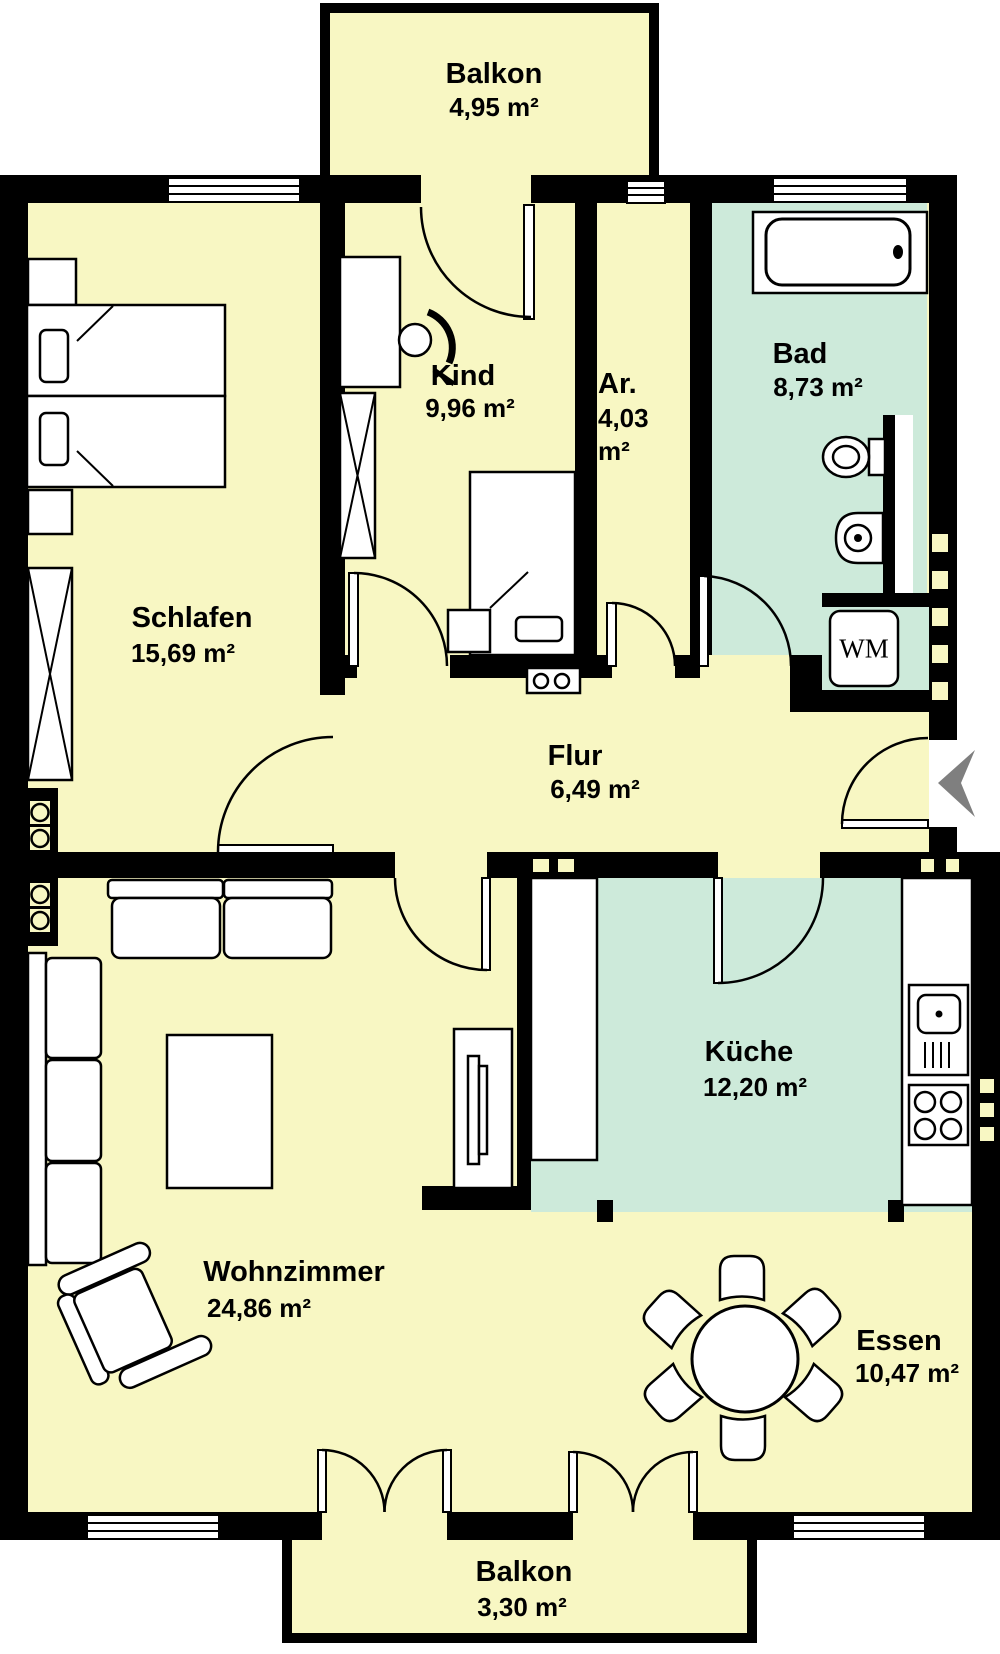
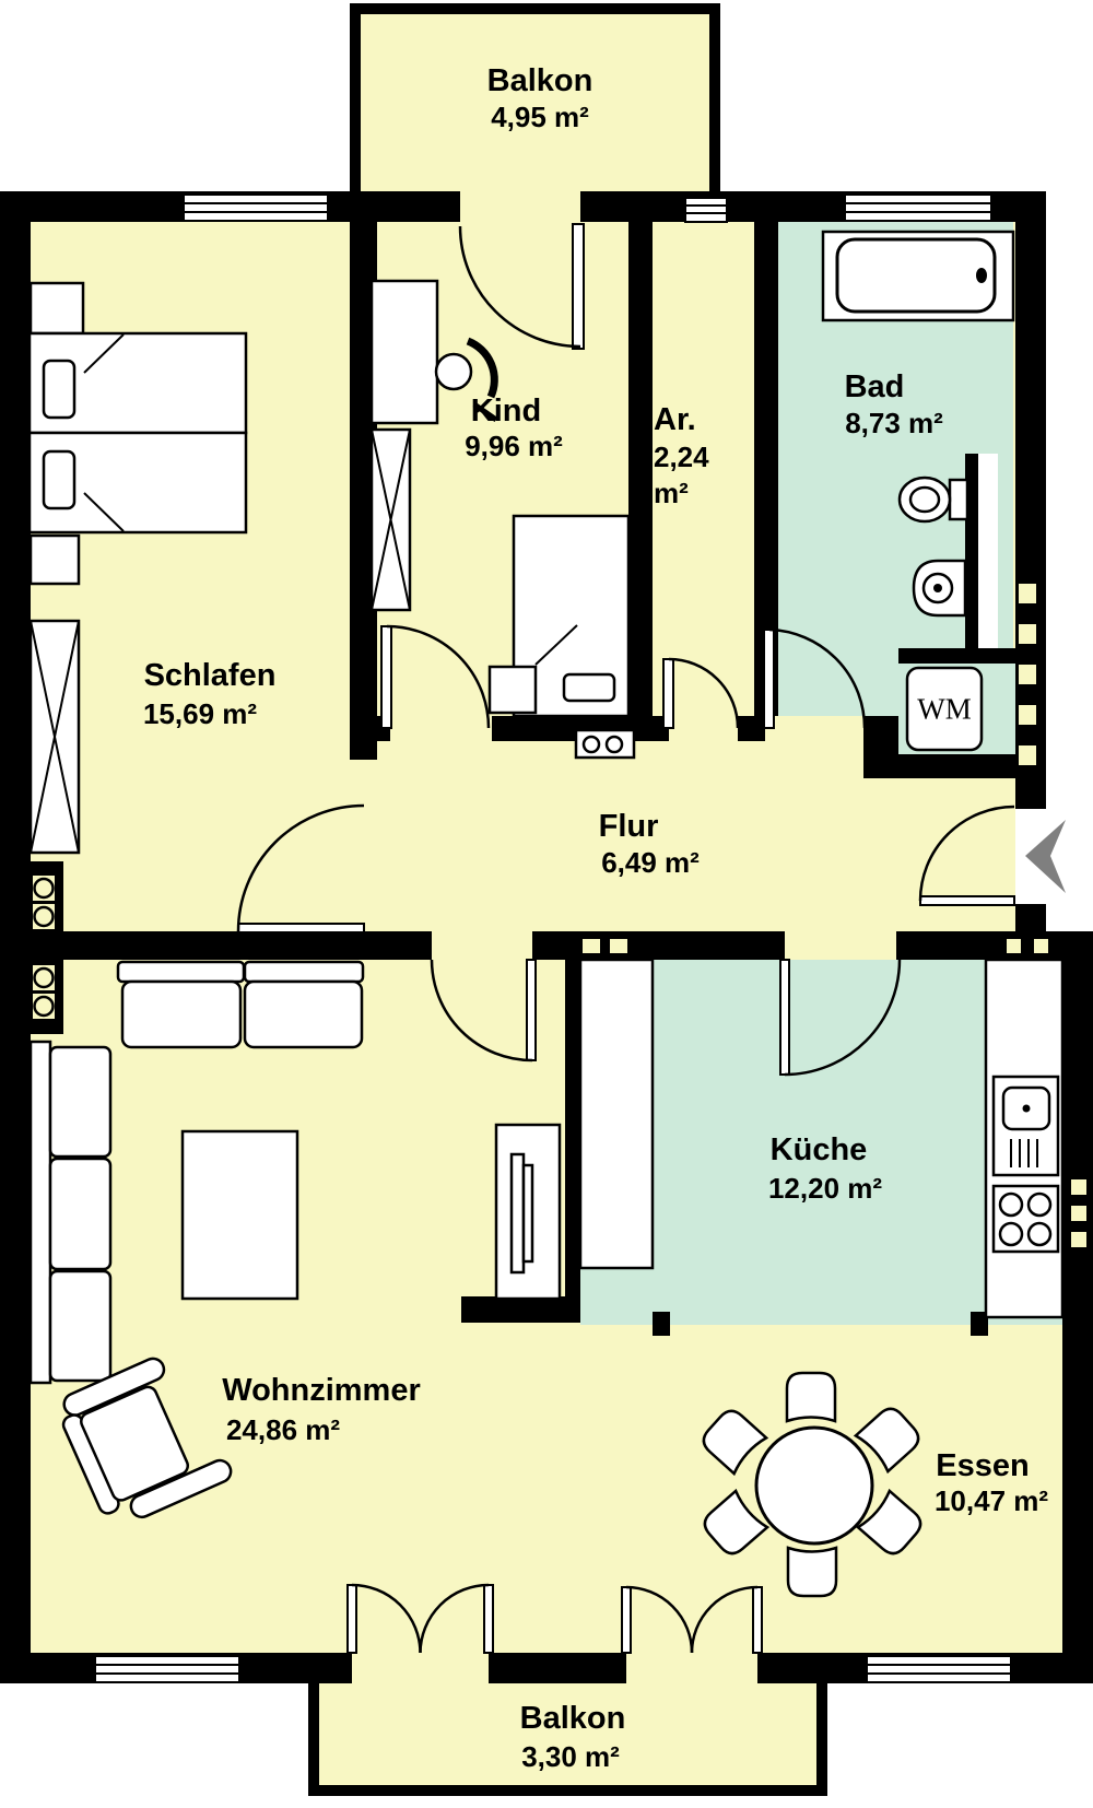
  Balkon
  4,95 m²
  Kind
  9,96 m²
  Ar.
- 4,03 m²
+ 2,24 m²
  Bad
  8,73 m²
  Schlafen
  15,69 m²
  Flur
  6,49 m²
  Küche
  12,20 m²
  Wohnzimmer
  24,86 m²
  Essen
  10,47 m²
  Balkon
  3,30 m²
  WM
